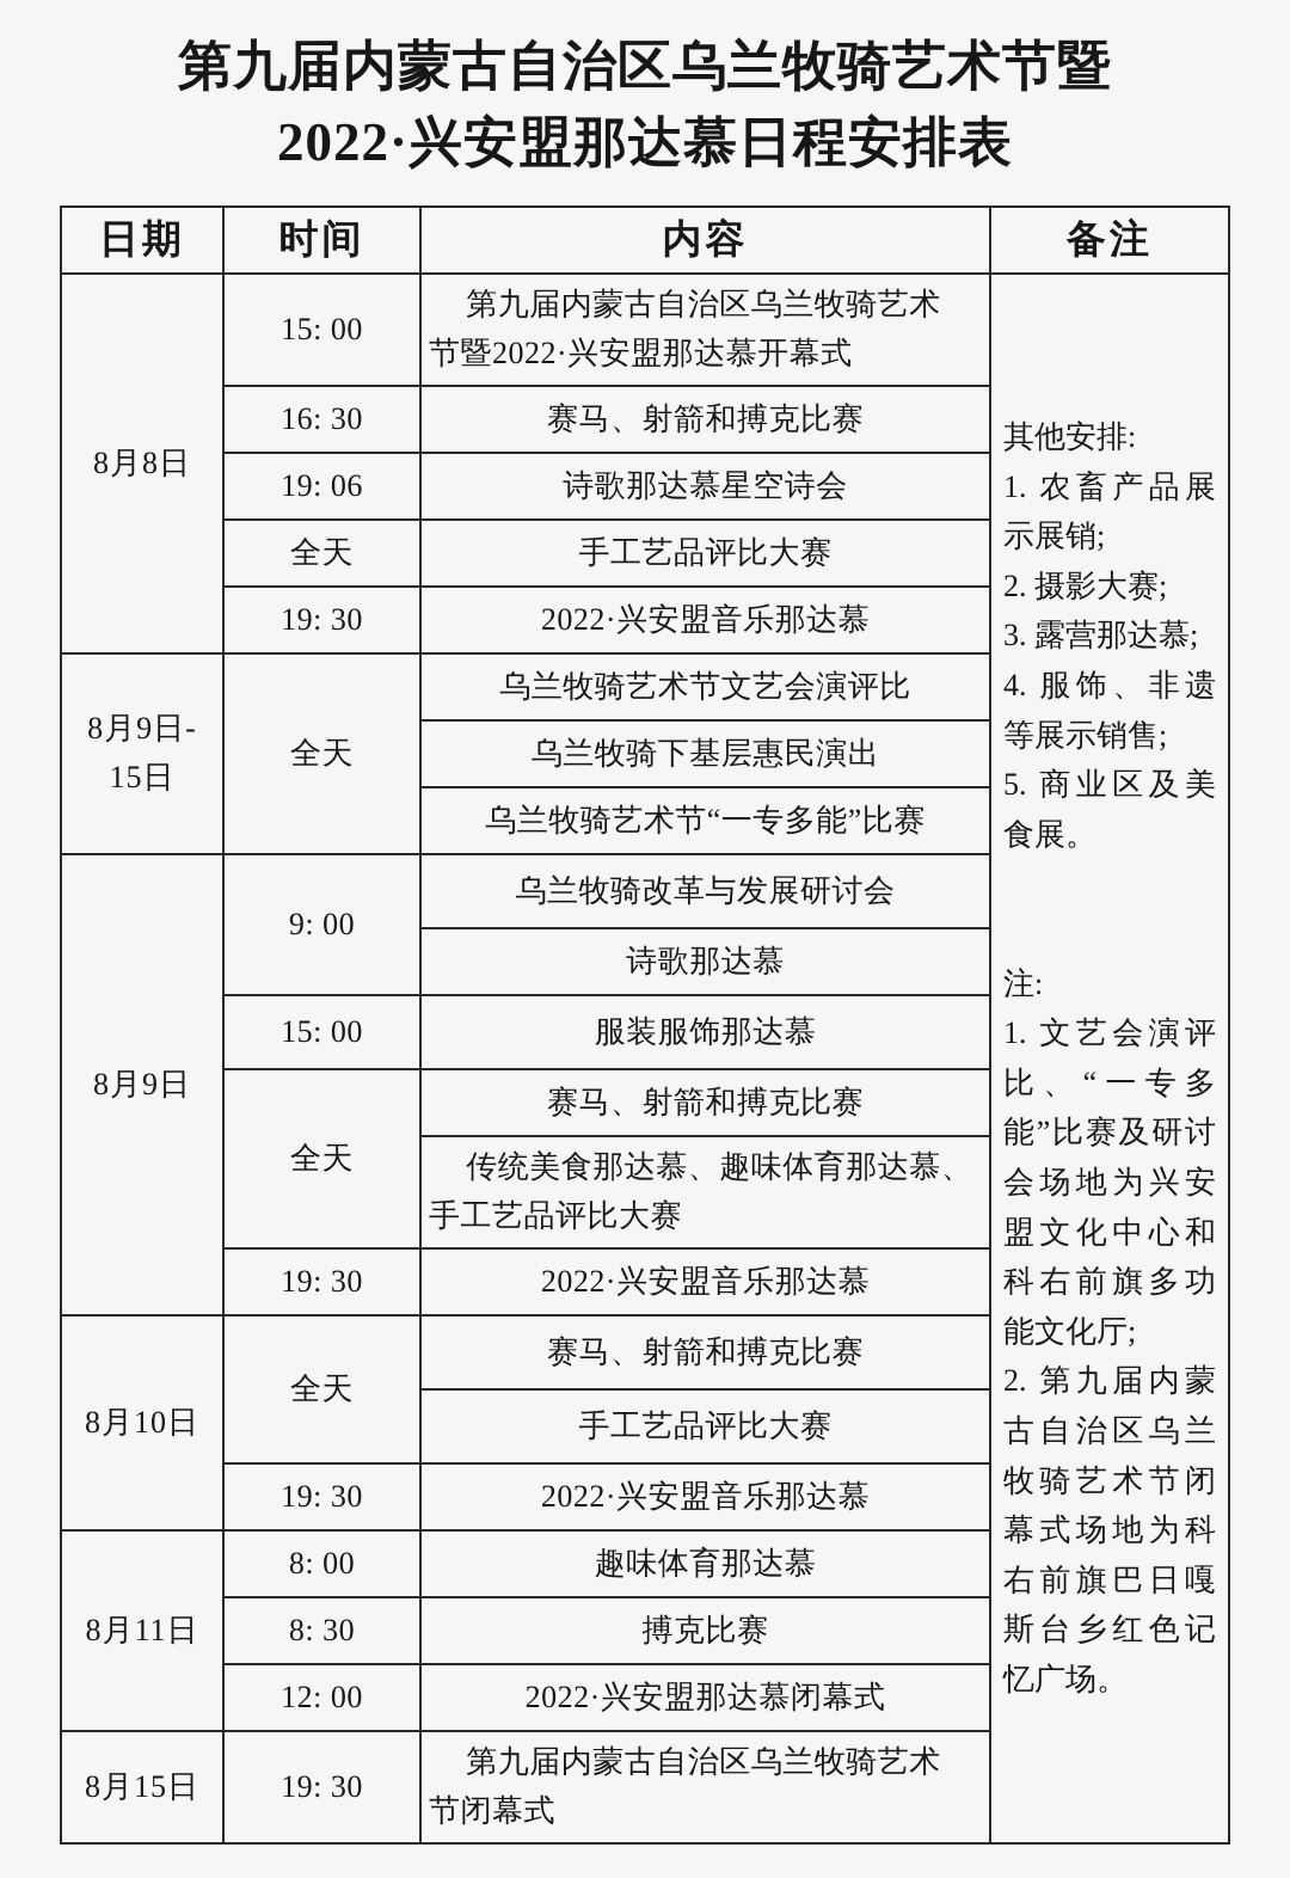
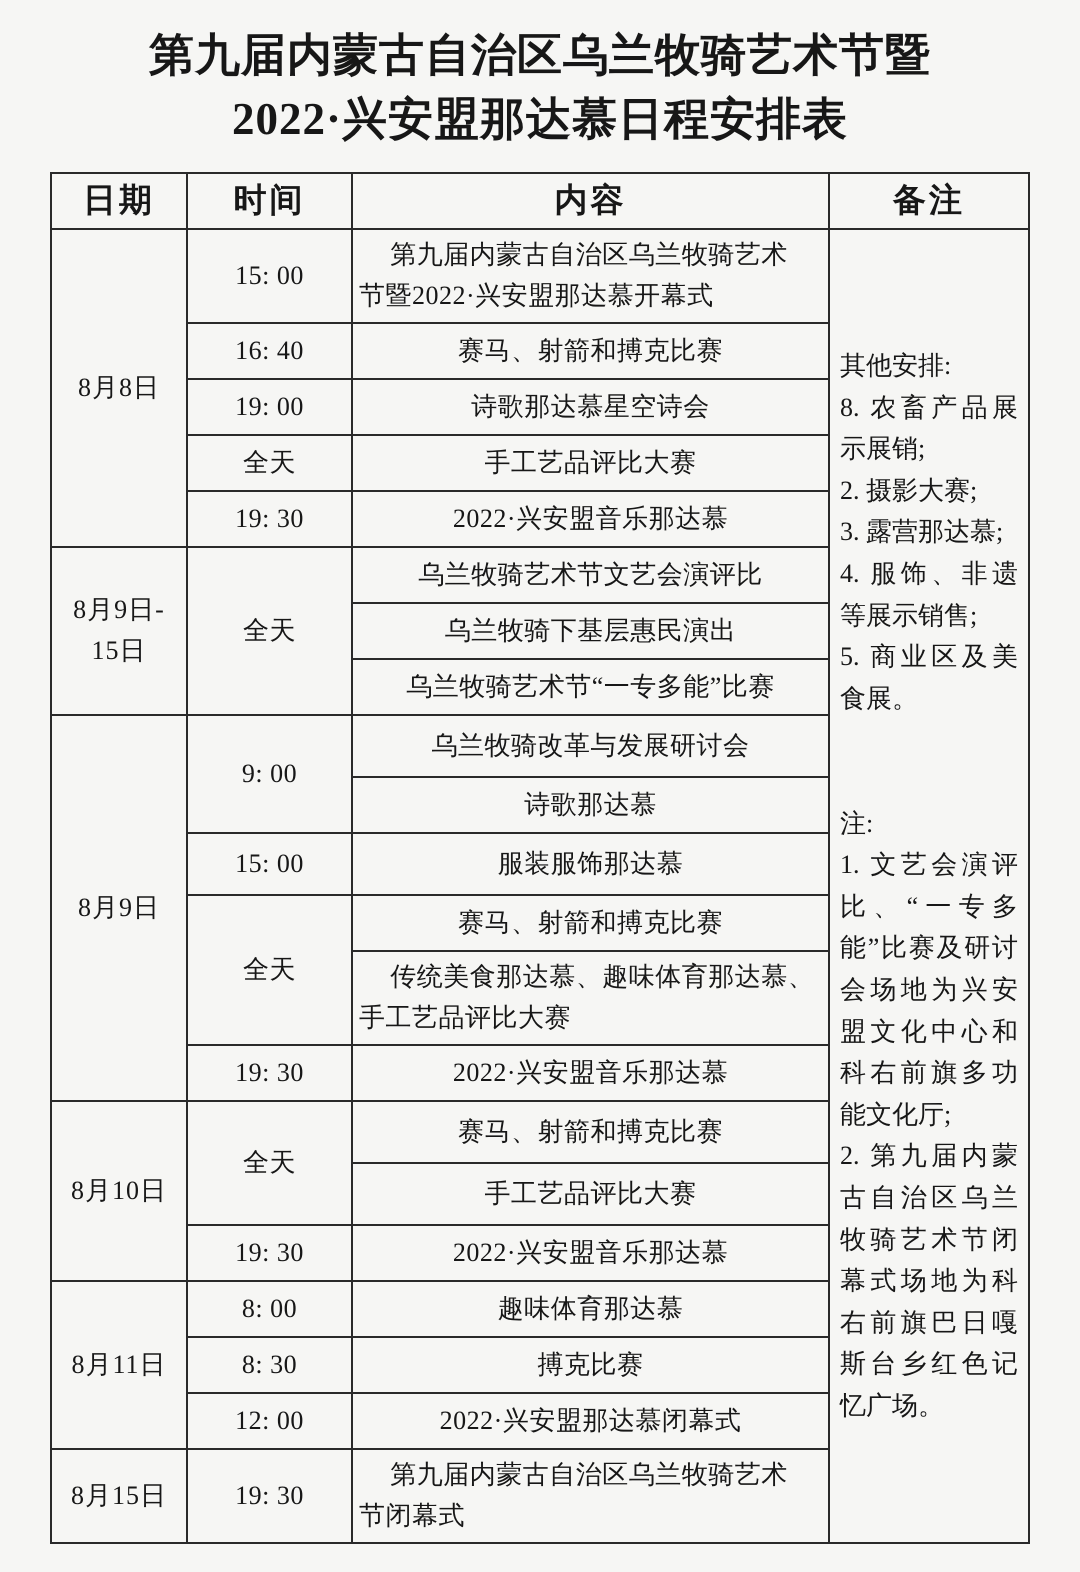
  第九届内蒙古自治区乌兰牧骑艺术节暨
  2022·兴安盟那达慕日程安排表
  日期	时间	内容	备注
- 8月8日	15: 00	第九届内蒙古自治区乌兰牧骑艺术 节暨2022·兴安盟那达慕开幕式	其他安排: 1. 农畜产品展示展销; 2. 摄影大赛; 3. 露营那达慕; 4. 服饰、非遗等展示销售; 5. 商业区及美食展。 注: 1. 文艺会演评比、“一专多能”比赛及研讨会场地为兴安盟文化中心和科右前旗多功能文化厅; 2. 第九届内蒙古自治区乌兰牧骑艺术节闭幕式场地为科右前旗巴日嘎斯台乡红色记忆广场。
+ 8月8日	15: 00	第九届内蒙古自治区乌兰牧骑艺术 节暨2022·兴安盟那达慕开幕式	其他安排: 8. 农畜产品展示展销; 2. 摄影大赛; 3. 露营那达慕; 4. 服饰、非遗等展示销售; 5. 商业区及美食展。 注: 1. 文艺会演评比、“一专多能”比赛及研讨会场地为兴安盟文化中心和科右前旗多功能文化厅; 2. 第九届内蒙古自治区乌兰牧骑艺术节闭幕式场地为科右前旗巴日嘎斯台乡红色记忆广场。
- 16: 30	赛马、射箭和搏克比赛
+ 16: 40	赛马、射箭和搏克比赛
- 19: 06	诗歌那达慕星空诗会
+ 19: 00	诗歌那达慕星空诗会
  全天	手工艺品评比大赛
  19: 30	2022·兴安盟音乐那达慕
  8月9日- 15日	全天	乌兰牧骑艺术节文艺会演评比
  乌兰牧骑下基层惠民演出
  乌兰牧骑艺术节“一专多能”比赛
  8月9日	9: 00	乌兰牧骑改革与发展研讨会
  诗歌那达慕
  15: 00	服装服饰那达慕
  全天	赛马、射箭和搏克比赛
  传统美食那达慕、趣味体育那达慕、 手工艺品评比大赛
  19: 30	2022·兴安盟音乐那达慕
  8月10日	全天	赛马、射箭和搏克比赛
  手工艺品评比大赛
  19: 30	2022·兴安盟音乐那达慕
  8月11日	8: 00	趣味体育那达慕
  8: 30	搏克比赛
  12: 00	2022·兴安盟那达慕闭幕式
  8月15日	19: 30	第九届内蒙古自治区乌兰牧骑艺术 节闭幕式
